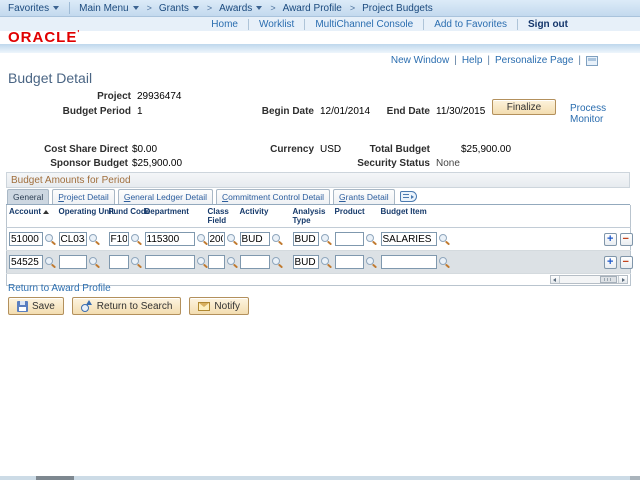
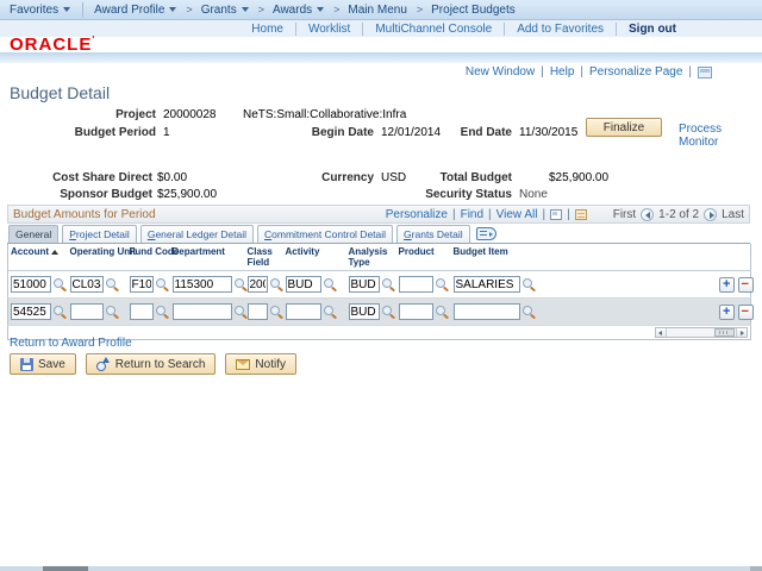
  Favorites
- Main Menu
+ Award Profile
  Grants
  Awards
- Award Profile
+ Main Menu
  Project Budgets
  Home
  Worklist
  MultiChannel Console
  Add to Favorites
  Sign out
  ORACLE
  New Window
  Help
  Personalize Page
  Budget Detail
  Project
- 29936474
+ 20000028
+ NeTS:Small:Collaborative:Infra
  Budget Period
  1
  Begin Date
  12/01/2014
  End Date
  11/30/2015
  Finalize
  Process Monitor
  Cost Share Direct
  $0.00
  Sponsor Budget
  $25,900.00
  Currency
  USD
  Total Budget
  $25,900.00
  Security Status
  None
  Budget Amounts for Period
+ Personalize
+ Find
+ View All
+ First
+ 1-2 of 2
+ Last
  General
  Project Detail
  General Ledger Detail
  Commitment Control Detail
  Grants Detail
  Account	Operating Unit	Fund Code	Department	Class Field	Activity	Analysis Type	Product	Budget Item
  51000	CL03	F10	115300	20	BUD	BUD		SALARIES
  54525						BUD
  Return to Award Profile
  Save
  Return to Search
  Notify
